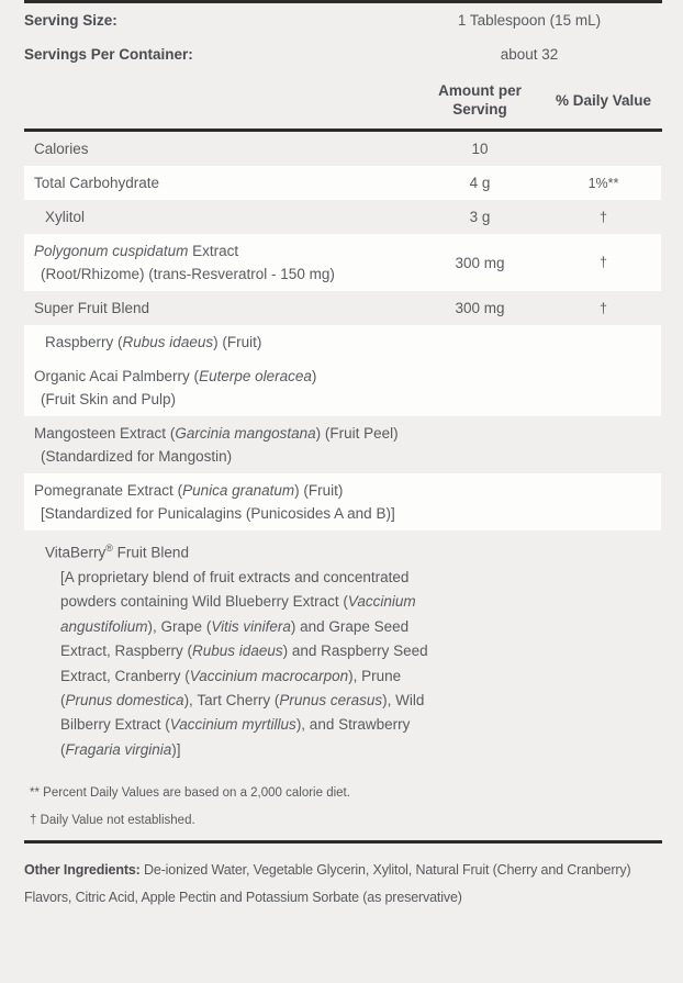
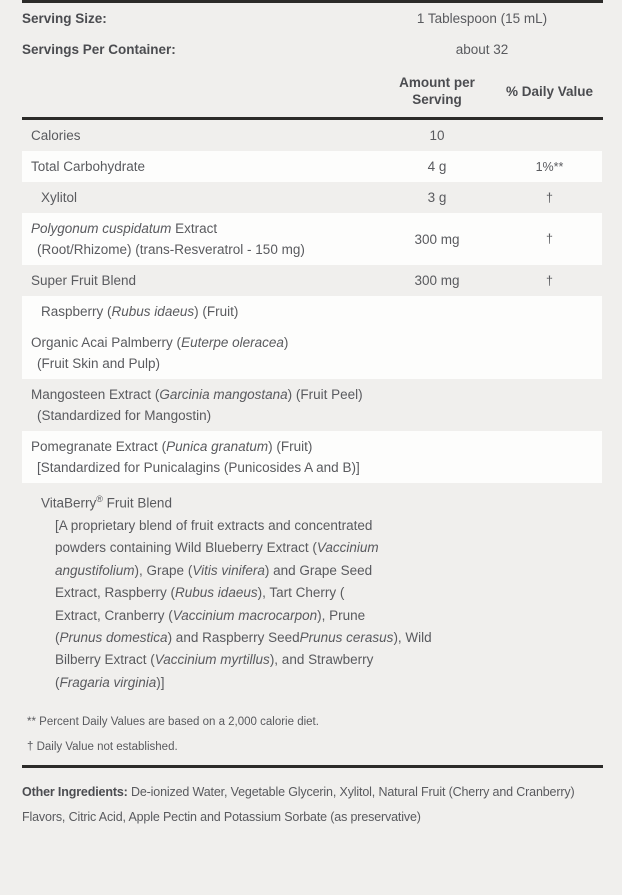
  Serving Size:
  1 Tablespoon (15 mL)
  Servings Per Container:
  about 32
  Amount per Serving
  % Daily Value
  Calories
  10
  Total Carbohydrate
  4 g
  1%**
  Xylitol
  3 g
  †
  Polygonum cuspidatum Extract
  (Root/Rhizome) (trans-Resveratrol - 150 mg)
  300 mg
  †
  Super Fruit Blend
  300 mg
  †
  Raspberry (Rubus idaeus) (Fruit)
  Organic Acai Palmberry (Euterpe oleracea)
  (Fruit Skin and Pulp)
  Mangosteen Extract (Garcinia mangostana) (Fruit Peel)
  (Standardized for Mangostin)
  Pomegranate Extract (Punica granatum) (Fruit)
  [Standardized for Punicalagins (Punicosides A and B)]
  VitaBerry® Fruit Blend
  [A proprietary blend of fruit extracts and concentrated
  powders containing Wild Blueberry Extract (Vaccinium
  angustifolium), Grape (Vitis vinifera) and Grape Seed
- Extract, Raspberry (Rubus idaeus) and Raspberry Seed
+ Extract, Raspberry (Rubus idaeus), Tart Cherry (
  Extract, Cranberry (Vaccinium macrocarpon), Prune
- (Prunus domestica), Tart Cherry (Prunus cerasus), Wild
+ (Prunus domestica) and Raspberry SeedPrunus cerasus), Wild
  Bilberry Extract (Vaccinium myrtillus), and Strawberry
  (Fragaria virginia)]
  ** Percent Daily Values are based on a 2,000 calorie diet.
  † Daily Value not established.
  Other Ingredients: De-ionized Water, Vegetable Glycerin, Xylitol, Natural Fruit (Cherry and Cranberry) Flavors, Citric Acid, Apple Pectin and Potassium Sorbate (as preservative)
